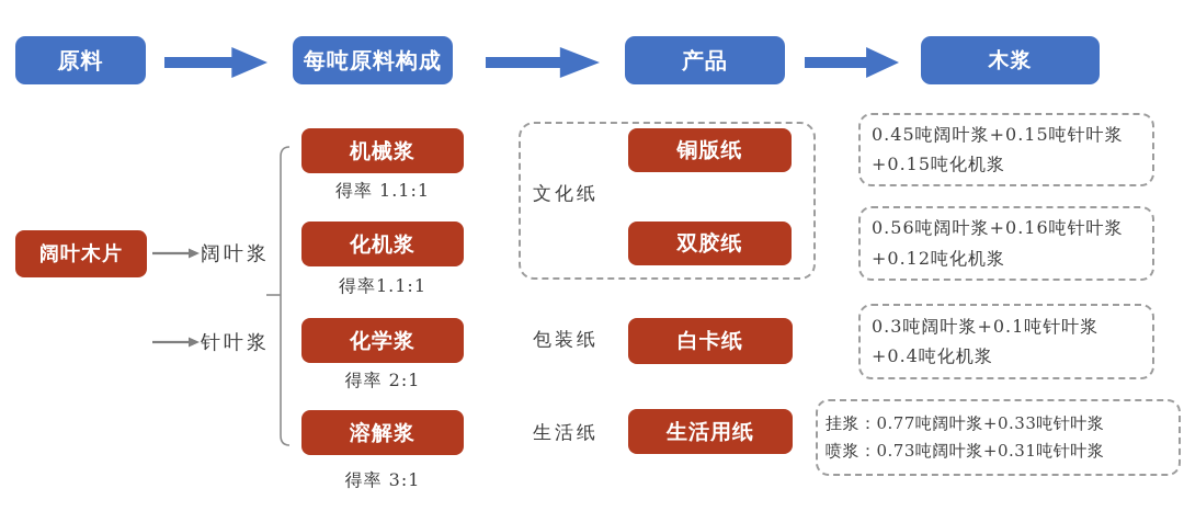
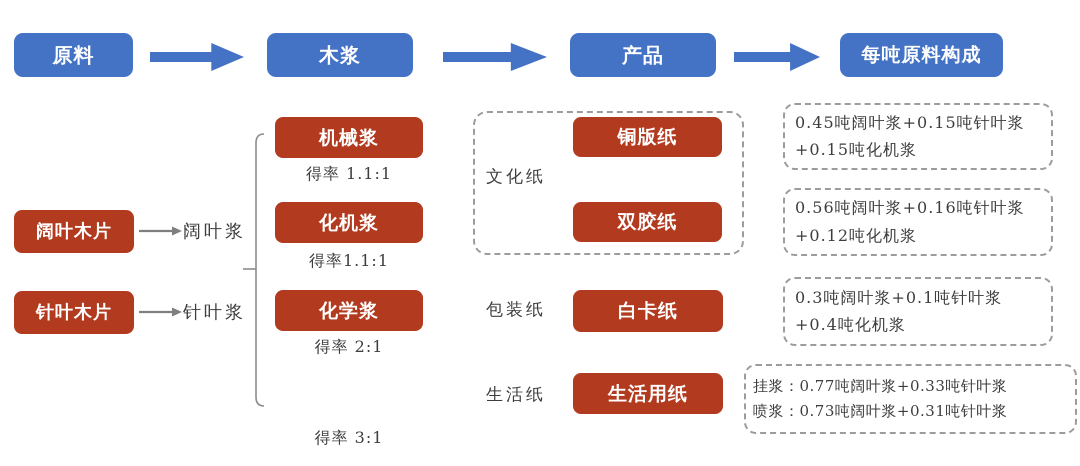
  原料
- 每吨原料构成
+ 木浆
  产品
- 木浆
+ 每吨原料构成
  阔叶木片
  阔叶浆
+ 针叶木片
  针叶浆
  机械浆
  得率 1.1:1
  化机浆
  得率1.1:1
  化学浆
  得率 2:1
- 溶解浆
  得率 3:1
  文化纸
  铜版纸
  双胶纸
  包装纸
  白卡纸
  生活纸
  生活用纸
  0.45吨阔叶浆+0.15吨针叶浆
  +0.15吨化机浆
  0.56吨阔叶浆+0.16吨针叶浆
  +0.12吨化机浆
  0.3吨阔叶浆+0.1吨针叶浆
  +0.4吨化机浆
  挂浆：0.77吨阔叶浆+0.33吨针叶浆
  喷浆：0.73吨阔叶浆+0.31吨针叶浆
